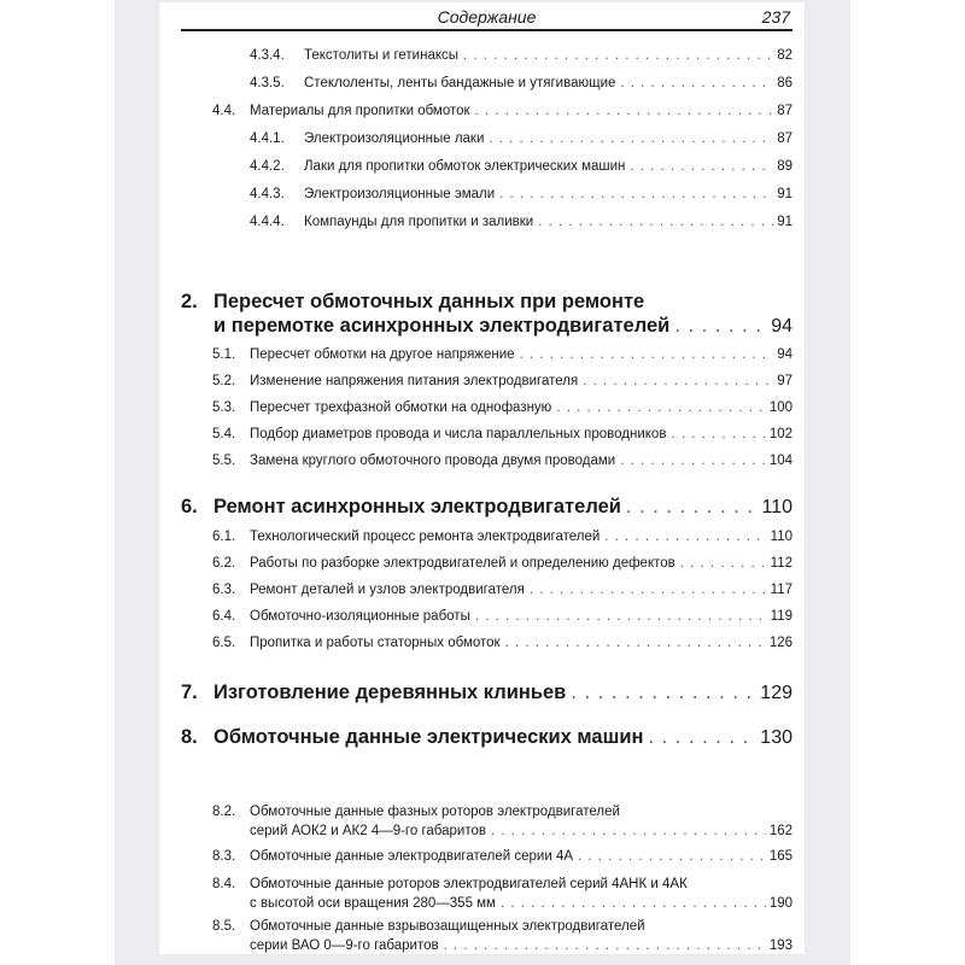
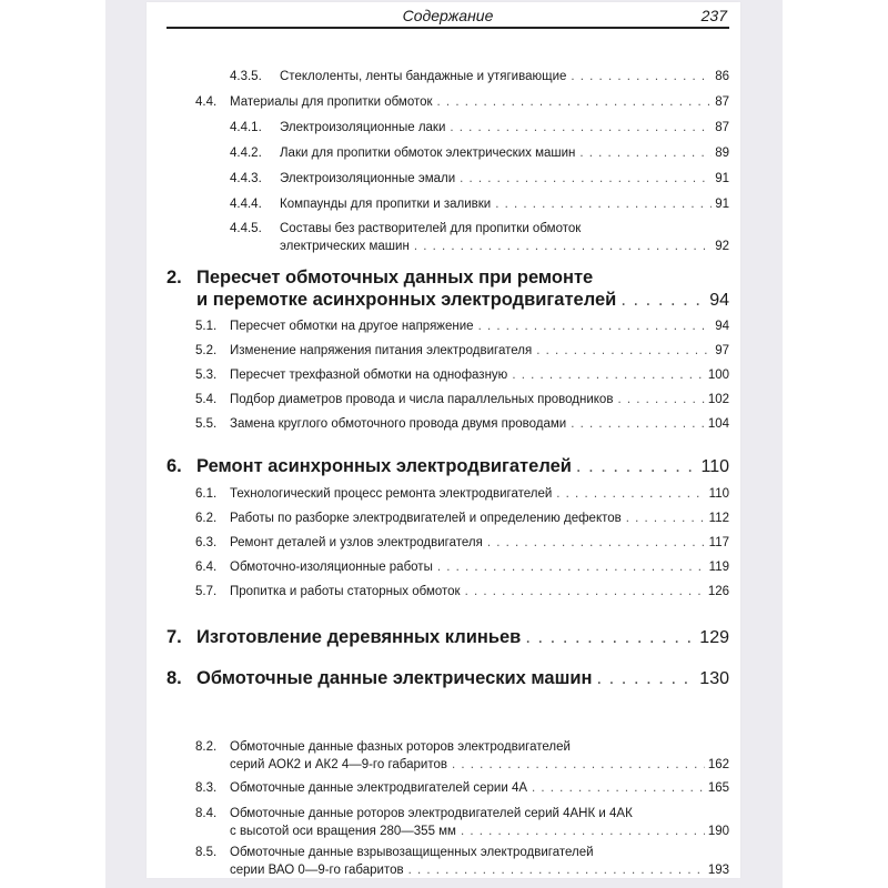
  Содержание
  237
- 4.3.4.
- Текстолиты и гетинаксы
- 82
  4.3.5.
  Стеклоленты, ленты бандажные и утягивающие
  86
  4.4.
  Материалы для пропитки обмоток
  87
  4.4.1.
  Электроизоляционные лаки
  87
  4.4.2.
  Лаки для пропитки обмоток электрических машин
  89
  4.4.3.
  Электроизоляционные эмали
  91
  4.4.4.
  Компаунды для пропитки и заливки
  91
+ 4.4.5.
+ Составы без растворителей для пропитки обмоток
+ электрических машин
+ 92
  2.
  Пересчет обмоточных данных при ремонте
  и перемотке асинхронных электродвигателей
  94
  5.1.
  Пересчет обмотки на другое напряжение
  94
  5.2.
  Изменение напряжения питания электродвигателя
  97
  5.3.
  Пересчет трехфазной обмотки на однофазную
  100
  5.4.
  Подбор диаметров провода и числа параллельных проводников
  102
  5.5.
  Замена круглого обмоточного провода двумя проводами
  104
  6.
  Ремонт асинхронных электродвигателей
  110
  6.1.
  Технологический процесс ремонта электродвигателей
  110
  6.2.
  Работы по разборке электродвигателей и определению дефектов
  112
  6.3.
  Ремонт деталей и узлов электродвигателя
  117
  6.4.
  Обмоточно-изоляционные работы
  119
- 6.5.
+ 5.7.
  Пропитка и работы статорных обмоток
  126
  7.
  Изготовление деревянных клиньев
  129
  8.
  Обмоточные данные электрических машин
  130
  8.2.
  Обмоточные данные фазных роторов электродвигателей
  серий АОК2 и АК2 4—9-го габаритов
  162
  8.3.
  Обмоточные данные электродвигателей серии 4А
  165
  8.4.
  Обмоточные данные роторов электродвигателей серий 4АНК и 4АК
  с высотой оси вращения 280—355 мм
  190
  8.5.
  Обмоточные данные взрывозащищенных электродвигателей
  серии ВАО 0—9-го габаритов
  193
